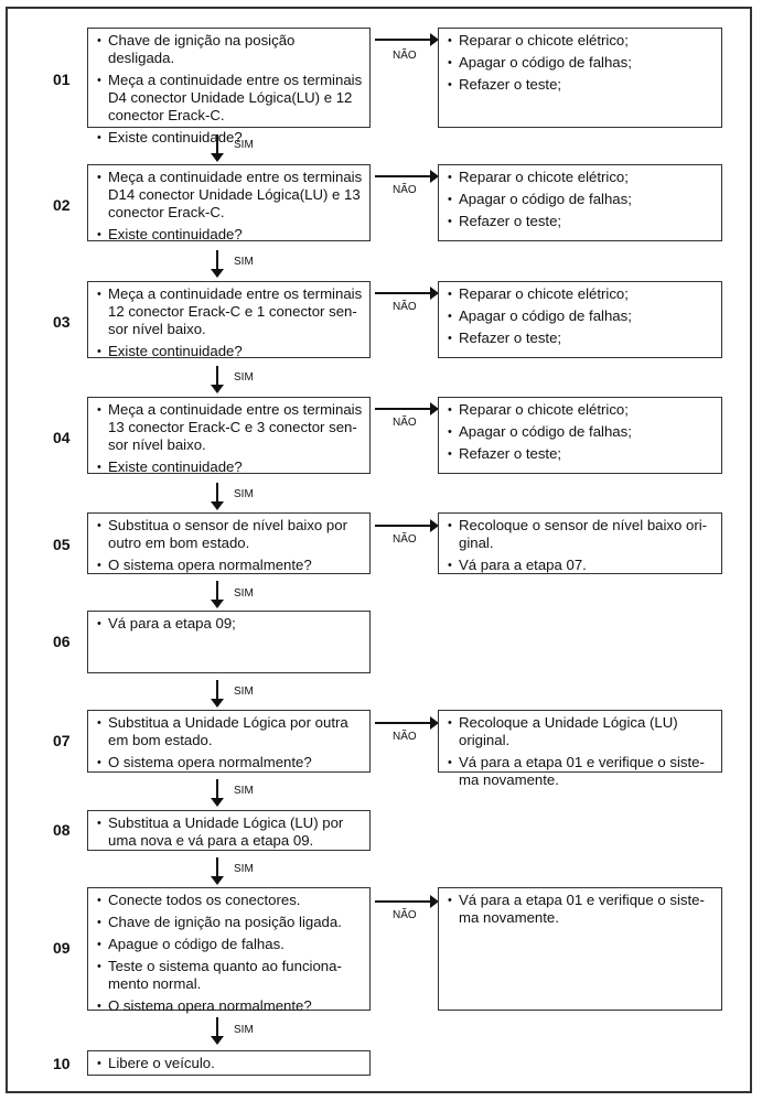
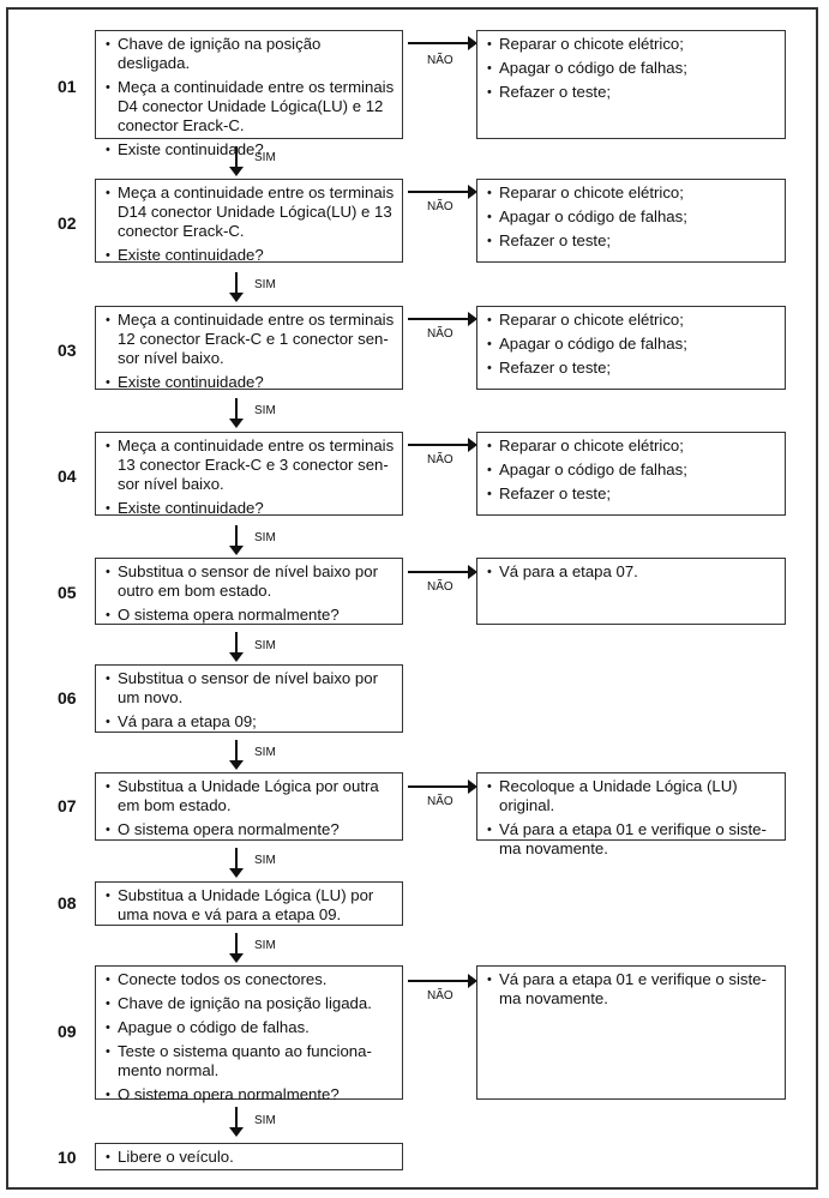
  01
  Chave de ignição na posição desligada.
  Meça a continuidade entre os terminais D4 conector Unidade Lógica(LU) e 12 conector Erack-C.
  Existe continuidade?
  NÃO
  Reparar o chicote elétrico;
  Apagar o código de falhas;
  Refazer o teste;
  SIM
  02
  Meça a continuidade entre os terminais D14 conector Unidade Lógica(LU) e 13 conector Erack-C.
  Existe continuidade?
  NÃO
  Reparar o chicote elétrico;
  Apagar o código de falhas;
  Refazer o teste;
  SIM
  03
  Meça a continuidade entre os terminais 12 conector Erack-C e 1 conector sen-sor nível baixo.
  Existe continuidade?
  NÃO
  Reparar o chicote elétrico;
  Apagar o código de falhas;
  Refazer o teste;
  SIM
  04
  Meça a continuidade entre os terminais 13 conector Erack-C e 3 conector sen-sor nível baixo.
  Existe continuidade?
  NÃO
  Reparar o chicote elétrico;
  Apagar o código de falhas;
  Refazer o teste;
  SIM
  05
  Substitua o sensor de nível baixo por outro em bom estado.
  O sistema opera normalmente?
  NÃO
- Recoloque o sensor de nível baixo ori-ginal.
  Vá para a etapa 07.
  SIM
  06
+ Substitua o sensor de nível baixo por um novo.
  Vá para a etapa 09;
  SIM
  07
  Substitua a Unidade Lógica por outra em bom estado.
  O sistema opera normalmente?
  NÃO
  Recoloque a Unidade Lógica (LU) original.
  Vá para a etapa 01 e verifique o siste-ma novamente.
  SIM
  08
  Substitua a Unidade Lógica (LU) por uma nova e vá para a etapa 09.
  SIM
  09
  Conecte todos os conectores.
  Chave de ignição na posição ligada.
  Apague o código de falhas.
  Teste o sistema quanto ao funciona-mento normal.
  O sistema opera normalmente?
  NÃO
  Vá para a etapa 01 e verifique o siste-ma novamente.
  SIM
  10
  Libere o veículo.
